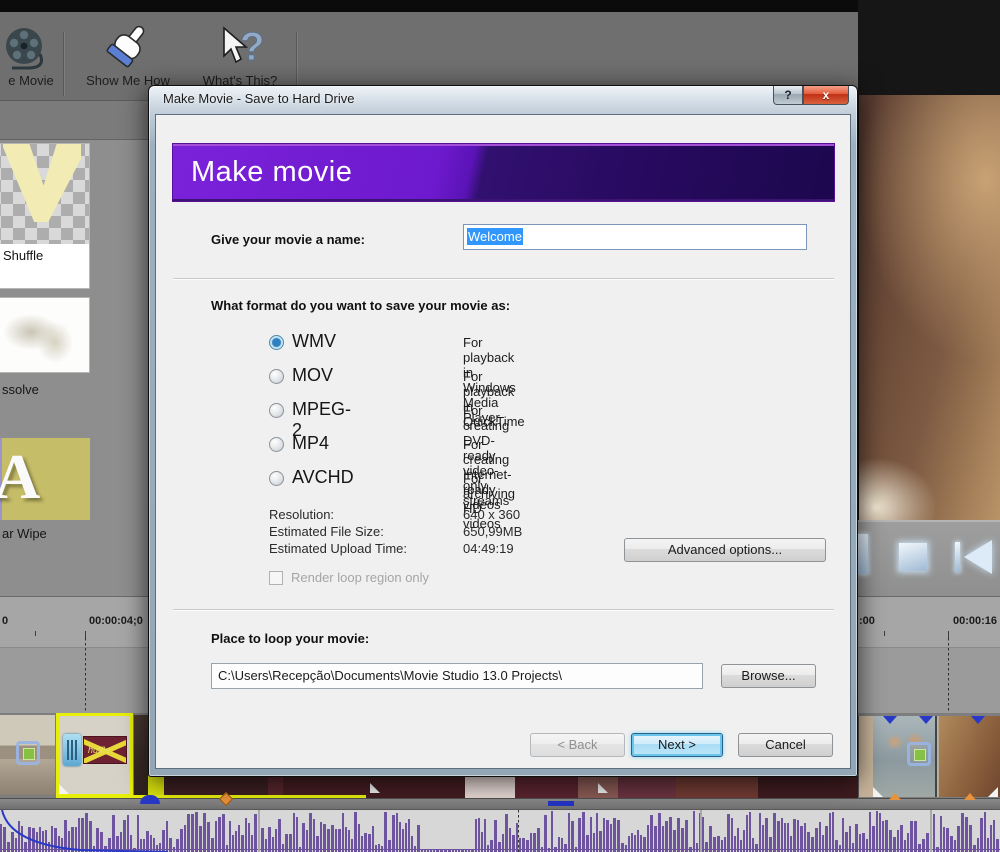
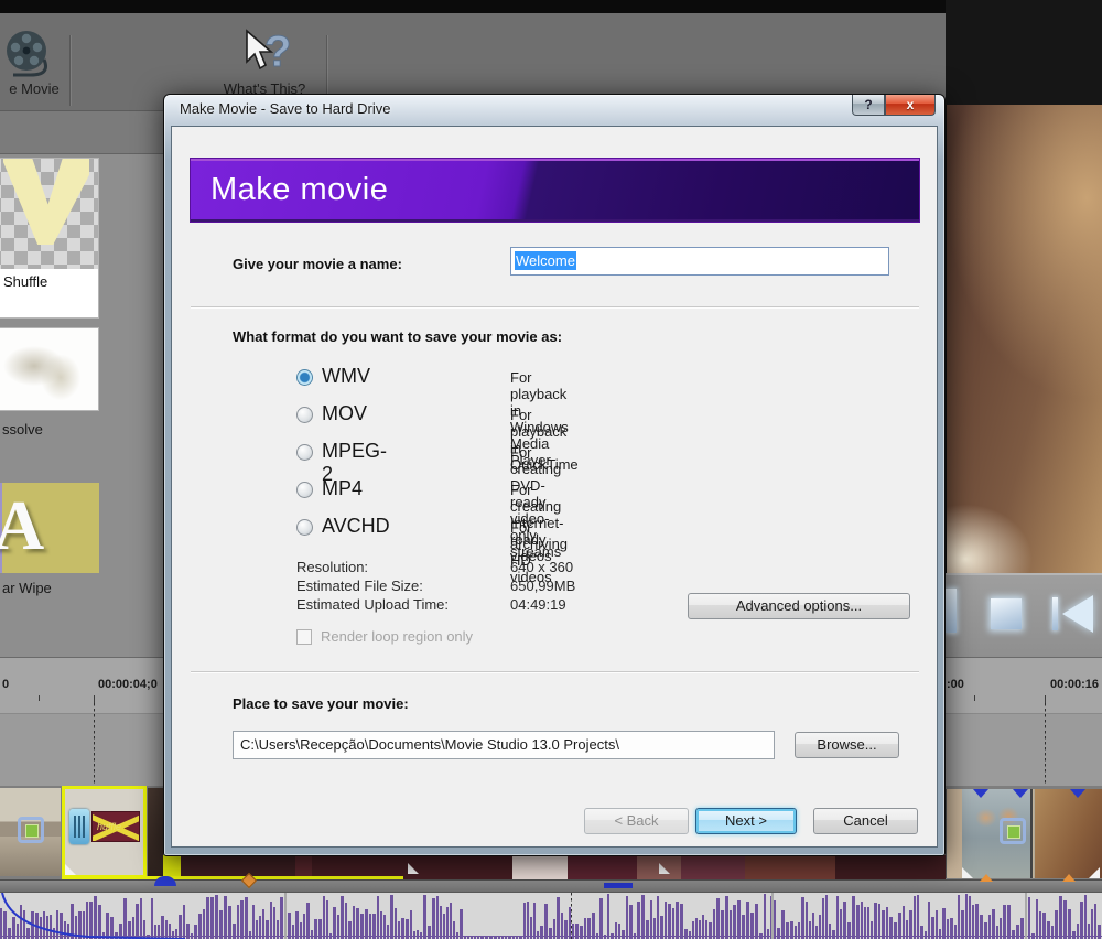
  e Movie
- Show Me How
  ?
  What's This?
  Shuffle
  ssolve
  A
  ar Wipe
  0
  00:00:04;0
  :00
  00:00:16
  huffle
  Make Movie - Save to Hard Drive
  ?
  x
  Make movie
  Give your movie a name:
  Welcome
  What format do you want to save your movie as:
  WMV
  For playback in Windows Media Player
  MOV
  For playback in QuickTime
  MPEG-2
  For creating DVD-ready video-only streams
  MP4
  For creating Internet-ready videos
  AVCHD
  For archiving HD videos
  Resolution:
  640 x 360
  Estimated File Size:
  650,99MB
  Estimated Upload Time:
  04:49:19
  Advanced options...
  Render loop region only
- Place to loop your movie:
+ Place to save your movie:
  C:\Users\Recepção\Documents\Movie Studio 13.0 Projects\
  Browse...
  < Back
  Next >
  Cancel
